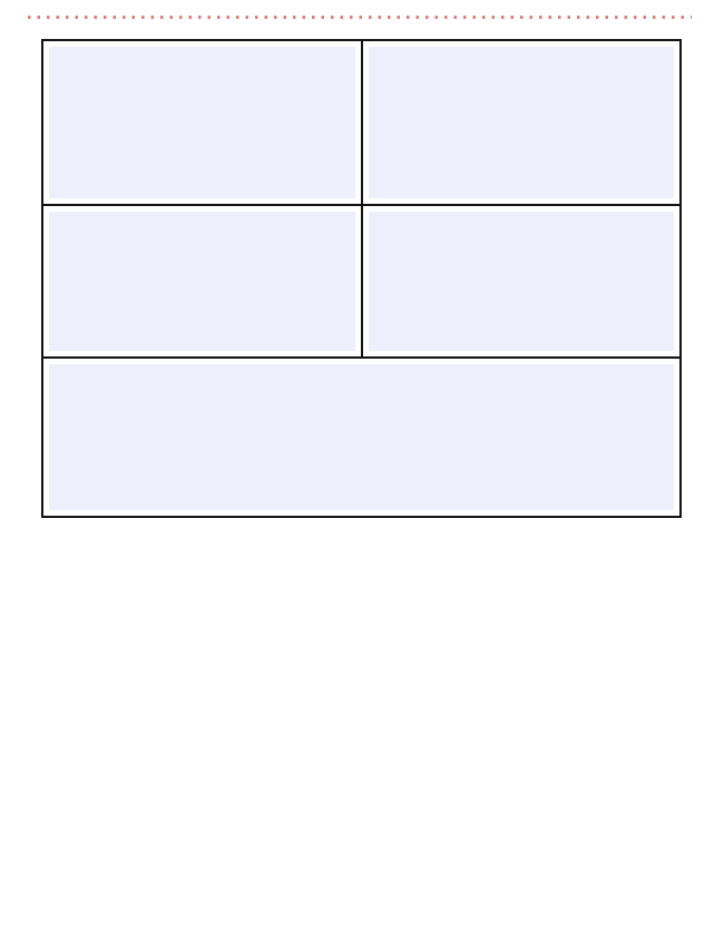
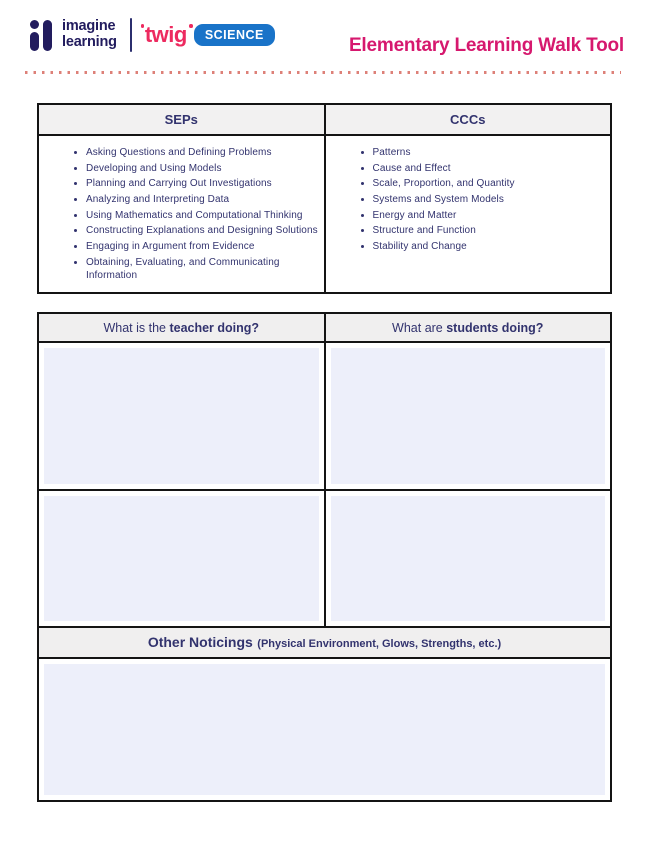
+ imagine
+ learning
+ twig
+ SCIENCE
+ Elementary Learning Walk Tool
+ SEPs	CCCs
+ Asking Questions and Defining Problems Developing and Using Models Planning and Carrying Out Investigations Analyzing and Interpreting Data Using Mathematics and Computational Thinking Constructing Explanations and Designing Solutions Engaging in Argument from Evidence Obtaining, Evaluating, and Communicating Information	Patterns Cause and Effect Scale, Proportion, and Quantity Systems and System Models Energy and Matter Structure and Function Stability and Change
+ What is the teacher doing?	What are students doing?
+ Other Noticings (Physical Environment, Glows, Strengths, etc.)
